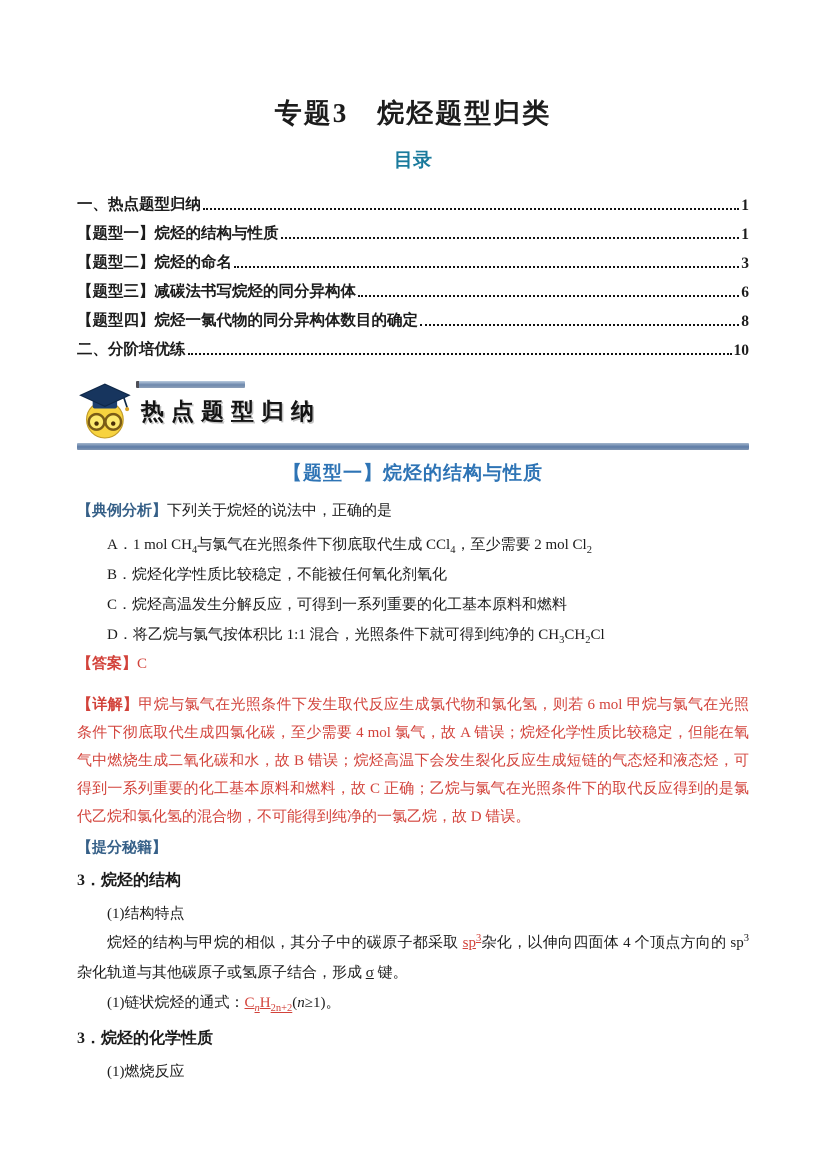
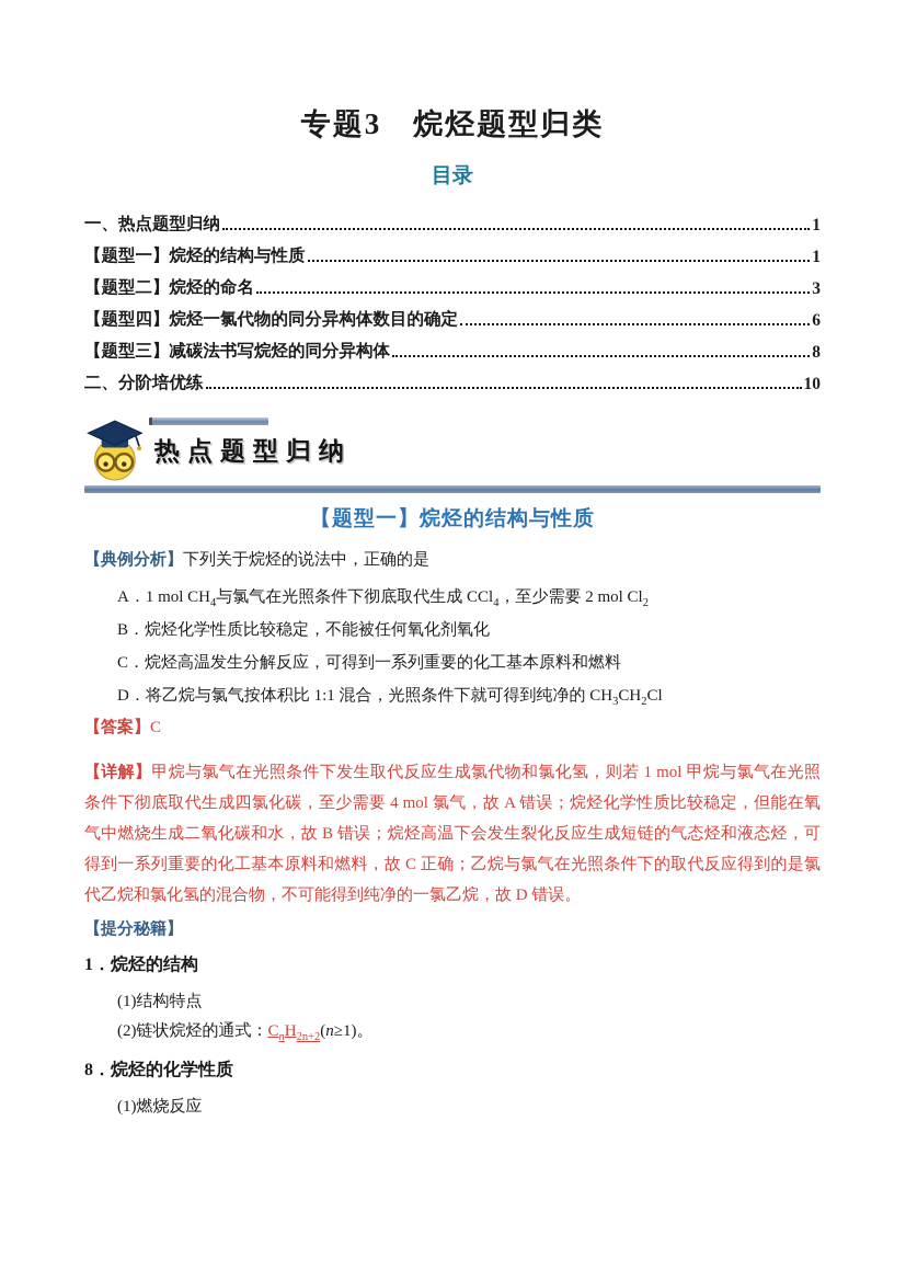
  专题3 烷烃题型归类
  目录
  一、热点题型归纳
  1
  【题型一】烷烃的结构与性质
  1
  【题型二】烷烃的命名
  3
- 【题型三】减碳法书写烷烃的同分异构体
+ 【题型四】烷烃一氯代物的同分异构体数目的确定
  6
- 【题型四】烷烃一氯代物的同分异构体数目的确定
+ 【题型三】减碳法书写烷烃的同分异构体
  8
  二、分阶培优练
  10
  热点题型归纳
  【题型一】烷烃的结构与性质
  【典例分析】下列关于烷烃的说法中，正确的是
  A．1 mol CH4与氯气在光照条件下彻底取代生成 CCl4，至少需要 2 mol Cl2
  B．烷烃化学性质比较稳定，不能被任何氧化剂氧化
  C．烷烃高温发生分解反应，可得到一系列重要的化工基本原料和燃料
  D．将乙烷与氯气按体积比 1:1 混合，光照条件下就可得到纯净的 CH3CH2Cl
  【答案】C
- 【详解】甲烷与氯气在光照条件下发生取代反应生成氯代物和氯化氢，则若 6 mol 甲烷与氯气在光照条件下彻底取代生成四氯化碳，至少需要 4 mol 氯气，故 A 错误；烷烃化学性质比较稳定，但能在氧气中燃烧生成二氧化碳和水，故 B 错误；烷烃高温下会发生裂化反应生成短链的气态烃和液态烃，可得到一系列重要的化工基本原料和燃料，故 C 正确；乙烷与氯气在光照条件下的取代反应得到的是氯代乙烷和氯化氢的混合物，不可能得到纯净的一氯乙烷，故 D 错误。
+ 【详解】甲烷与氯气在光照条件下发生取代反应生成氯代物和氯化氢，则若 1 mol 甲烷与氯气在光照条件下彻底取代生成四氯化碳，至少需要 4 mol 氯气，故 A 错误；烷烃化学性质比较稳定，但能在氧气中燃烧生成二氧化碳和水，故 B 错误；烷烃高温下会发生裂化反应生成短链的气态烃和液态烃，可得到一系列重要的化工基本原料和燃料，故 C 正确；乙烷与氯气在光照条件下的取代反应得到的是氯代乙烷和氯化氢的混合物，不可能得到纯净的一氯乙烷，故 D 错误。
  【提分秘籍】
- 3．烷烃的结构
+ 1．烷烃的结构
  (1)结构特点
- 烷烃的结构与甲烷的相似，其分子中的碳原子都采取 sp3杂化，以伸向四面体 4 个顶点方向的 sp3杂化轨道与其他碳原子或氢原子结合，形成 σ 键。
- (1)链状烷烃的通式：CnH2n+2(n≥1)。
+ (2)链状烷烃的通式：CnH2n+2(n≥1)。
- 3．烷烃的化学性质
+ 8．烷烃的化学性质
  (1)燃烧反应
